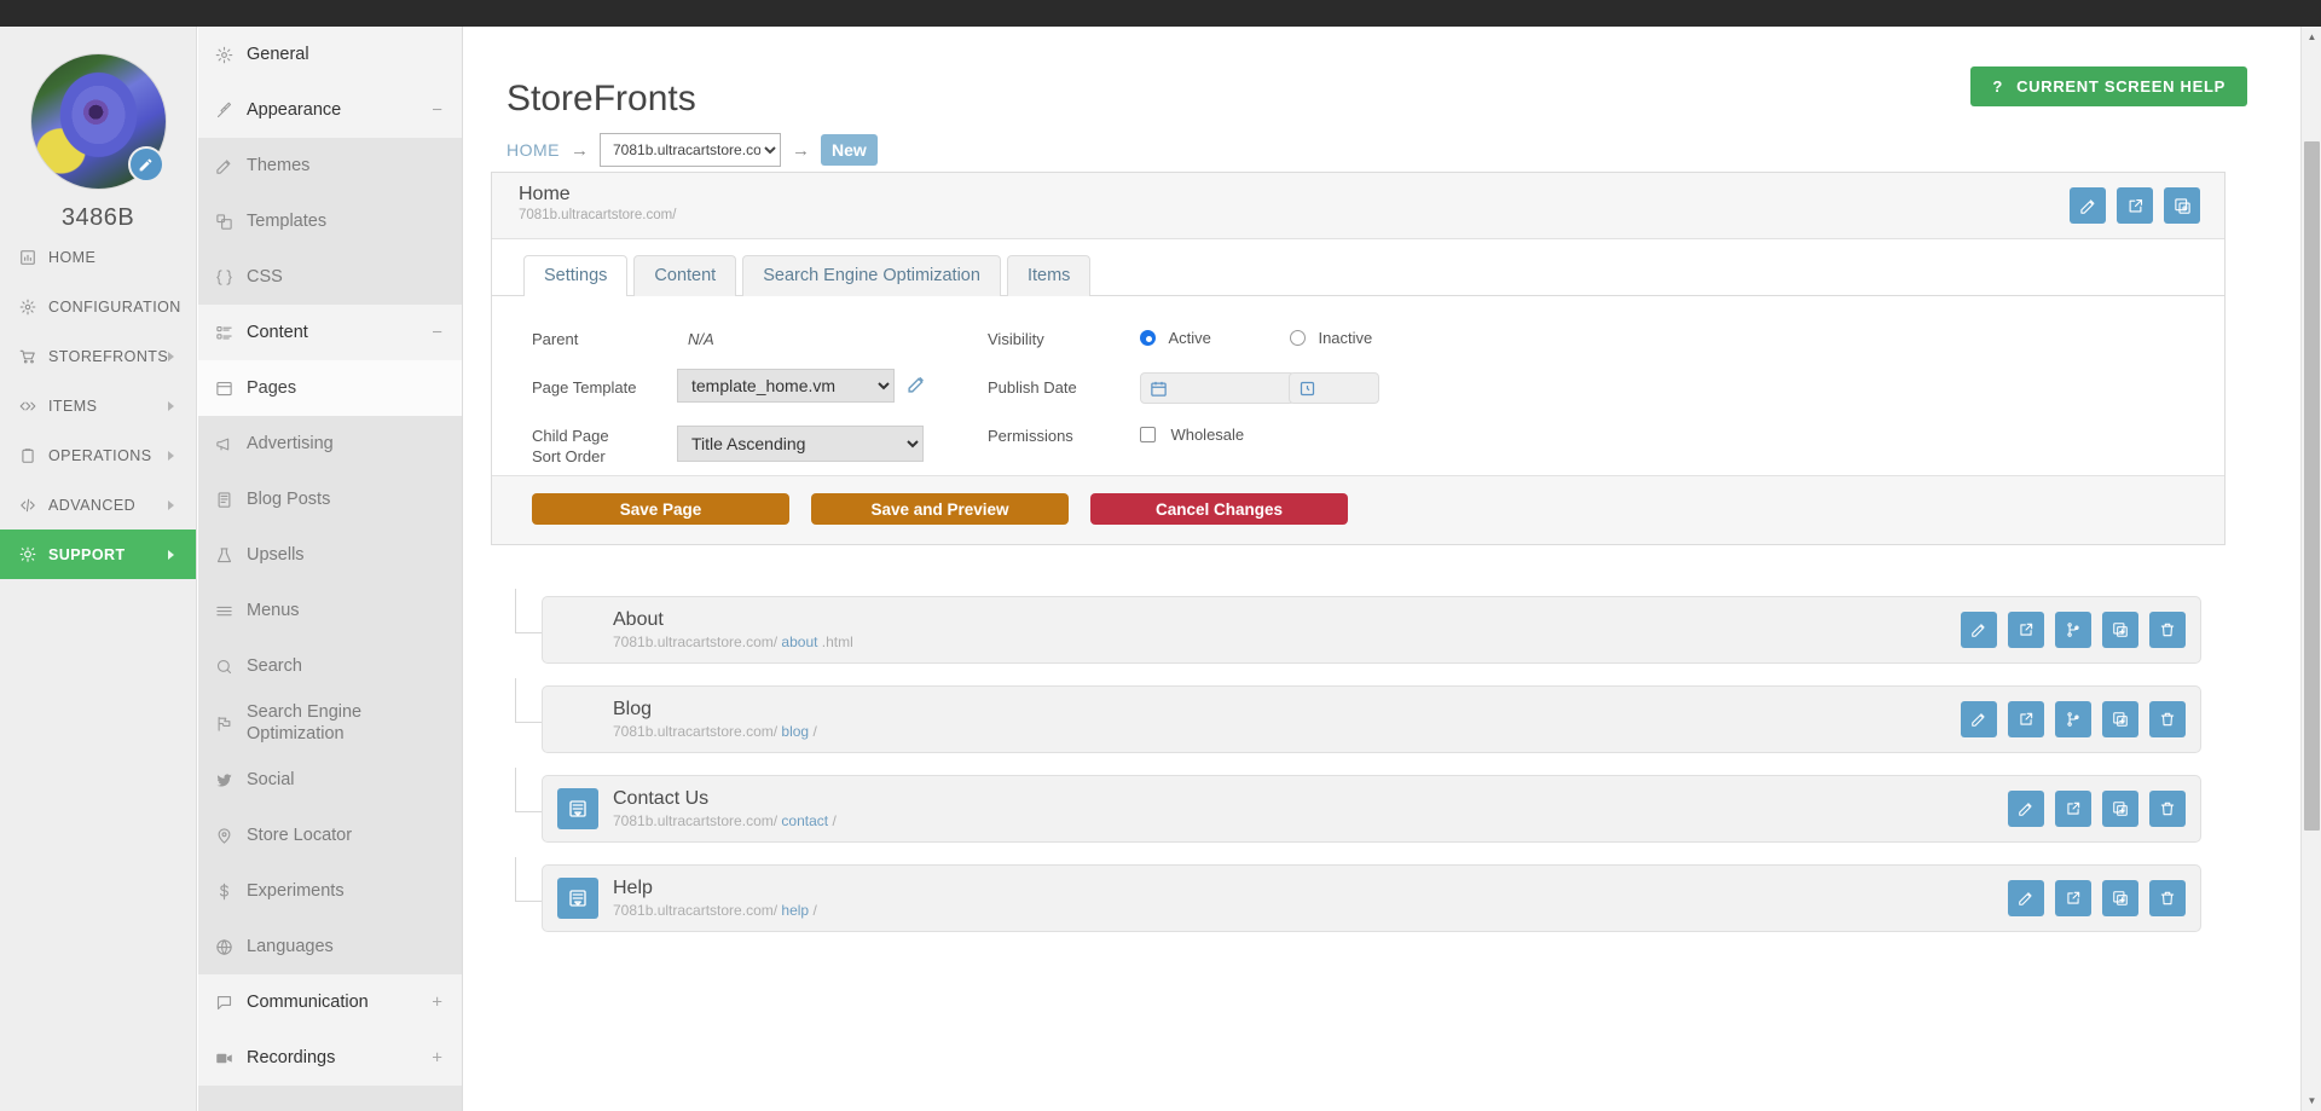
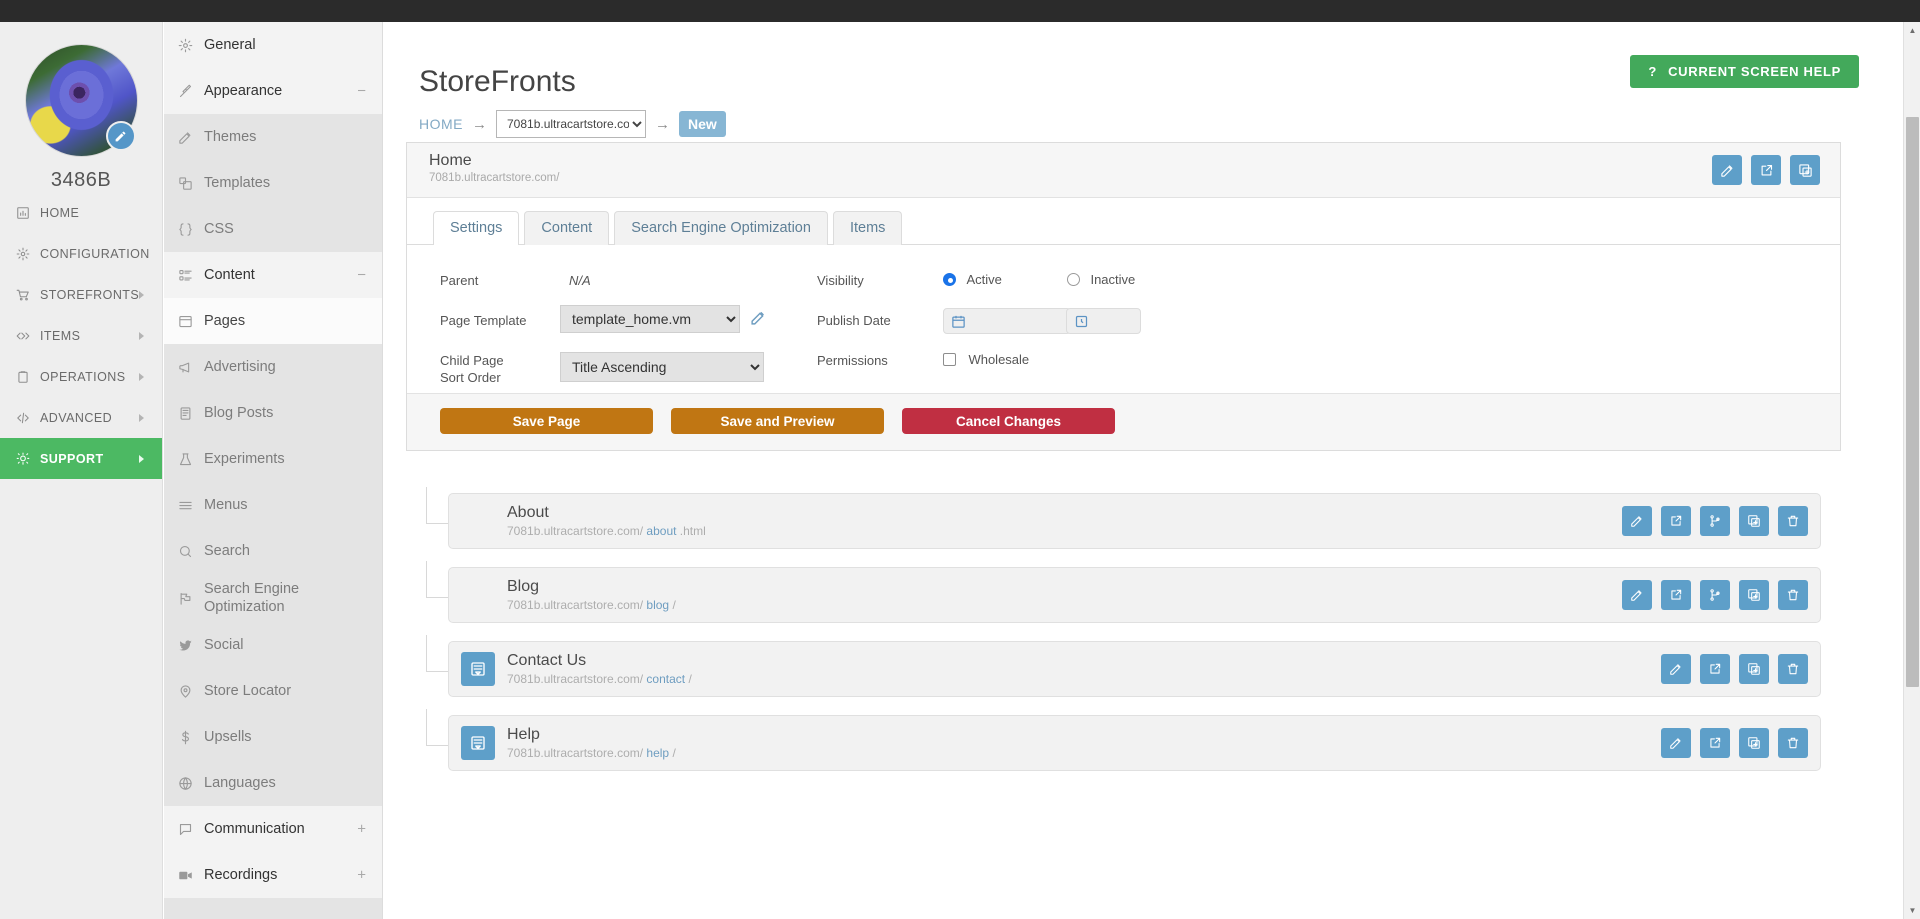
  3486B
  HOME
  CONFIGURATION
  STOREFRONTS
  ITEMS
  OPERATIONS
  ADVANCED
  SUPPORT
  General
  Appearance
  −
  Themes
  Templates
  CSS
  Content
  −
  Pages
  Advertising
  Blog Posts
- Upsells
+ Experiments
  Menus
  Search
  Search Engine Optimization
  Social
  Store Locator
- Experiments
+ Upsells
  Languages
  Communication
  +
  Recordings
  +
  StoreFronts
  HOME
  →
  7081b.ultracartstore.co
  →
  New
  ?
  CURRENT SCREEN HELP
  Home
  7081b.ultracartstore.com/
  Settings
  Content
  Search Engine Optimization
  Items
  Parent
  N/A
  Page Template
  template_home.vm
  Child Page
  Sort Order
  Title Ascending
  Visibility
  Active
  Inactive
  Publish Date
  Permissions
  Wholesale
  Save Page
  Save and Preview
  Cancel Changes
  About
  7081b.ultracartstore.com/ about .html
  Blog
  7081b.ultracartstore.com/ blog /
  Contact Us
  7081b.ultracartstore.com/ contact /
  Help
  7081b.ultracartstore.com/ help /
  ▲
  ▼
